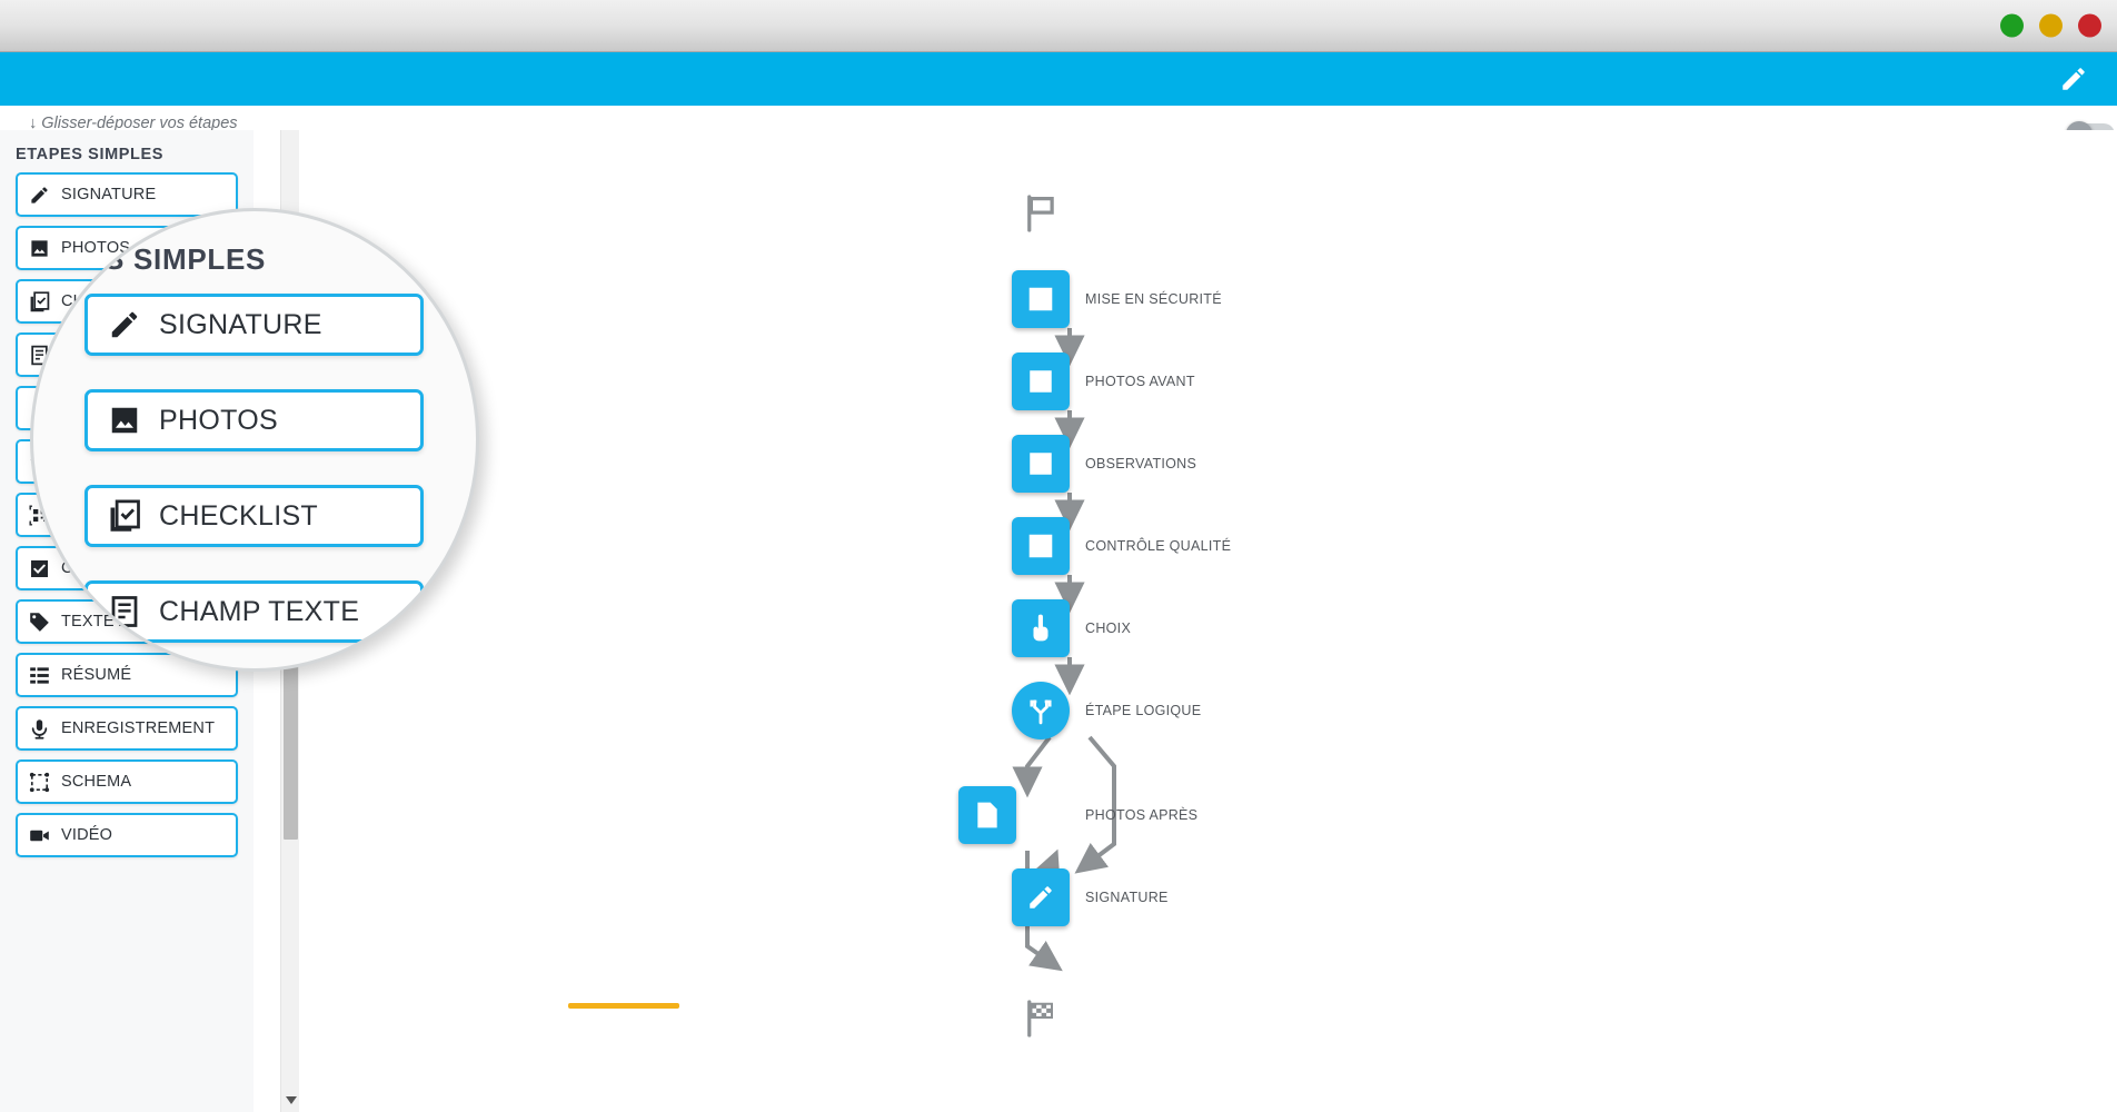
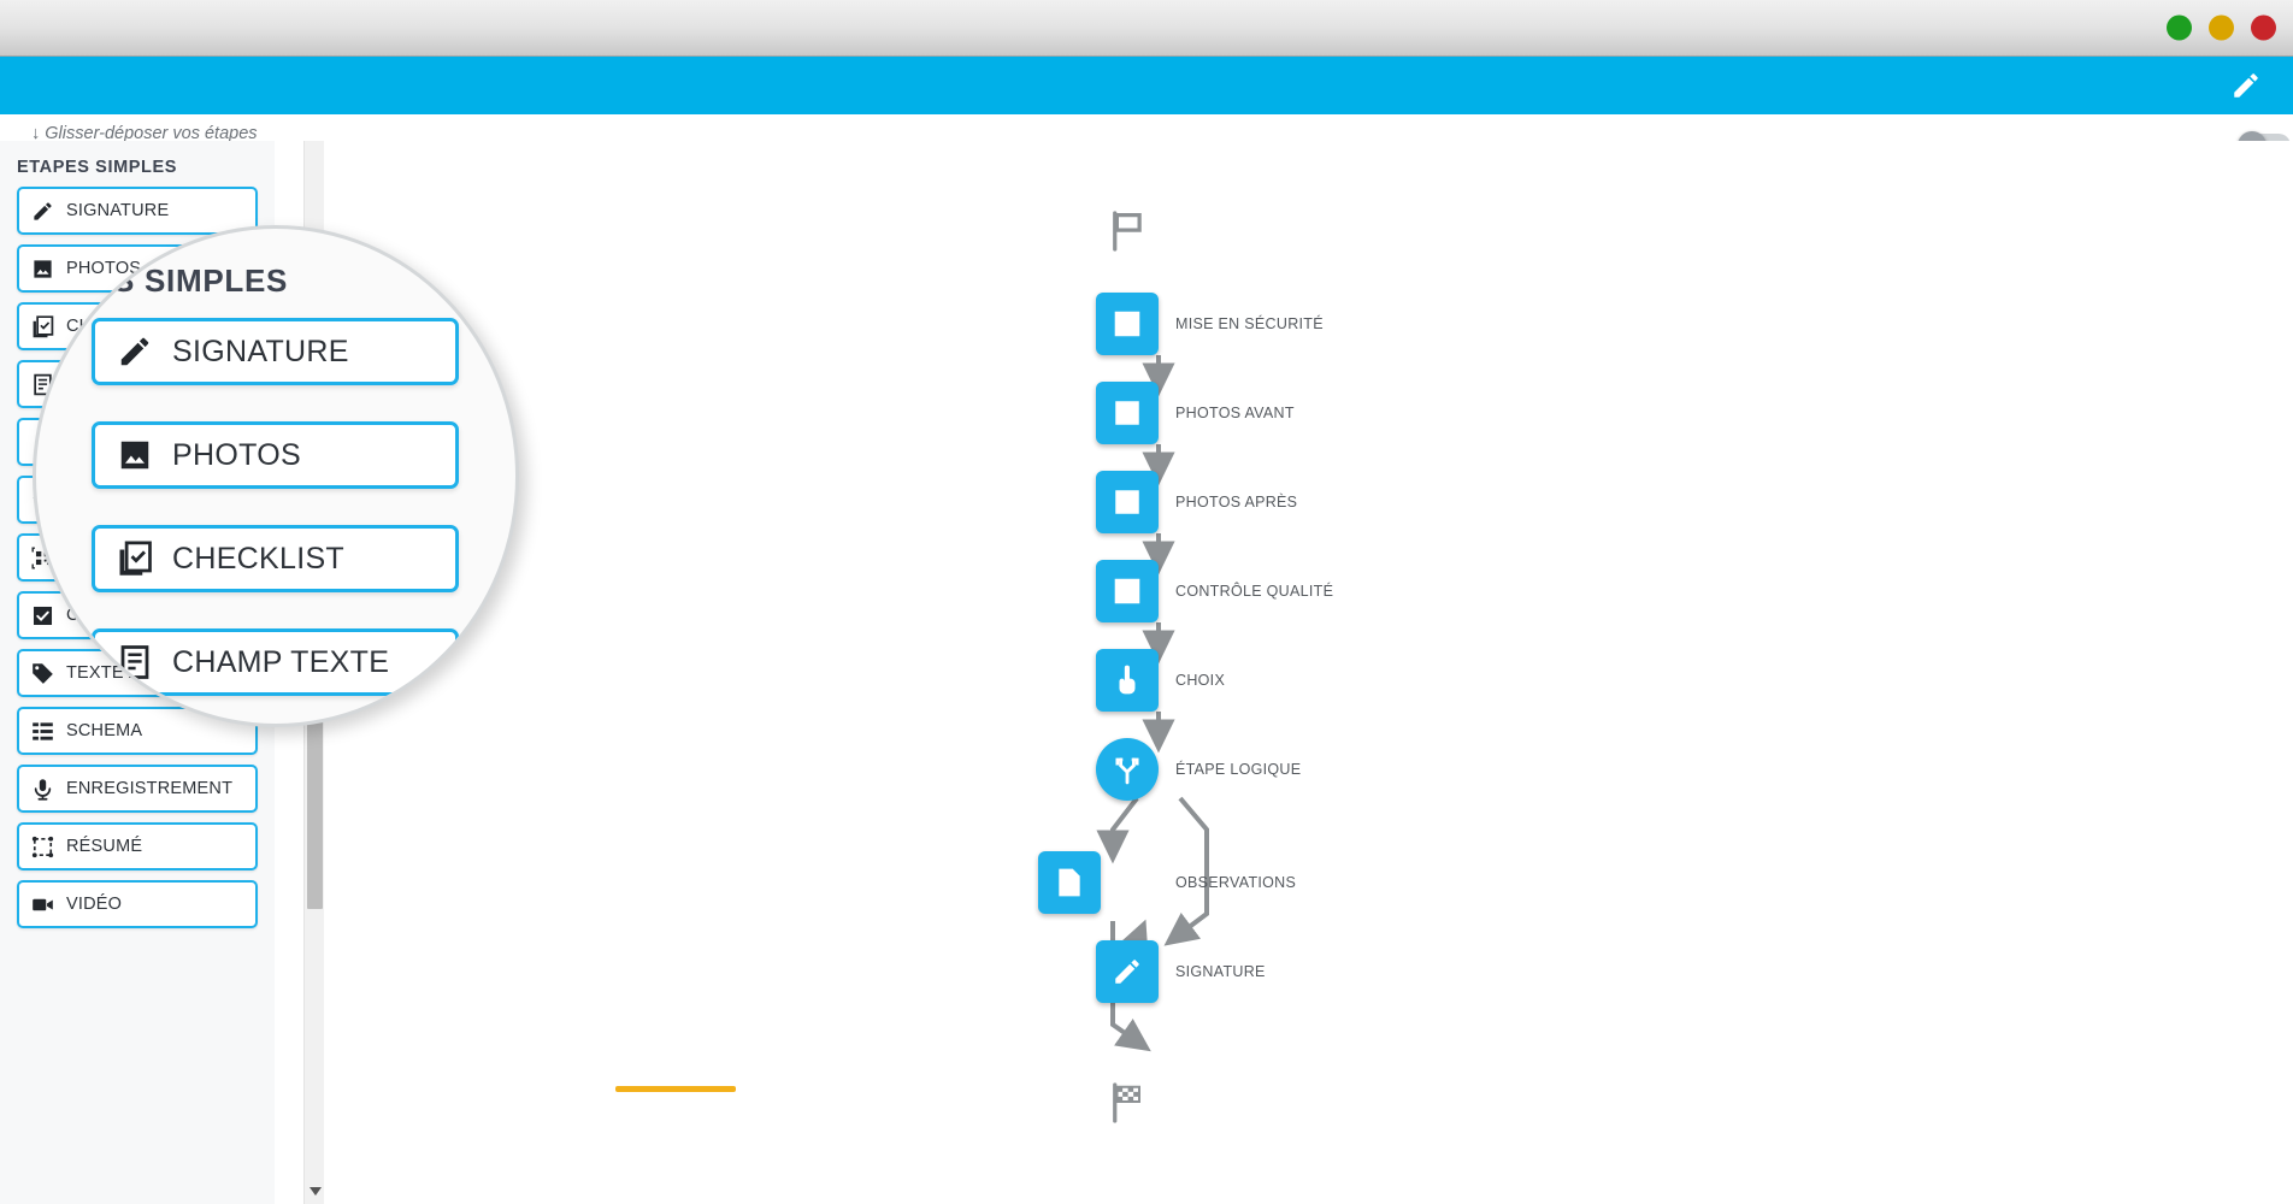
  ↓ Glisser-déposer vos étapes
  ETAPES SIMPLES
  SIGNATURE
  PHOTOS
- RÉSUMÉ
+ SCHEMA
  ENREGISTREMENT
- SCHEMA
+ RÉSUMÉ
  VIDÉO
  MISE EN SÉCURITÉ
  PHOTOS AVANT
- OBSERVATIONS
+ PHOTOS APRÈS
  CONTRÔLE QUALITÉ
  CHOIX
  ÉTAPE LOGIQUE
- PHOTOS APRÈS
+ OBSERVATIONS
  SIGNATURE
  ES SIMPLES
  SIGNATURE
  PHOTOS
  CHECKLIST
  CHAMP TEXTE
